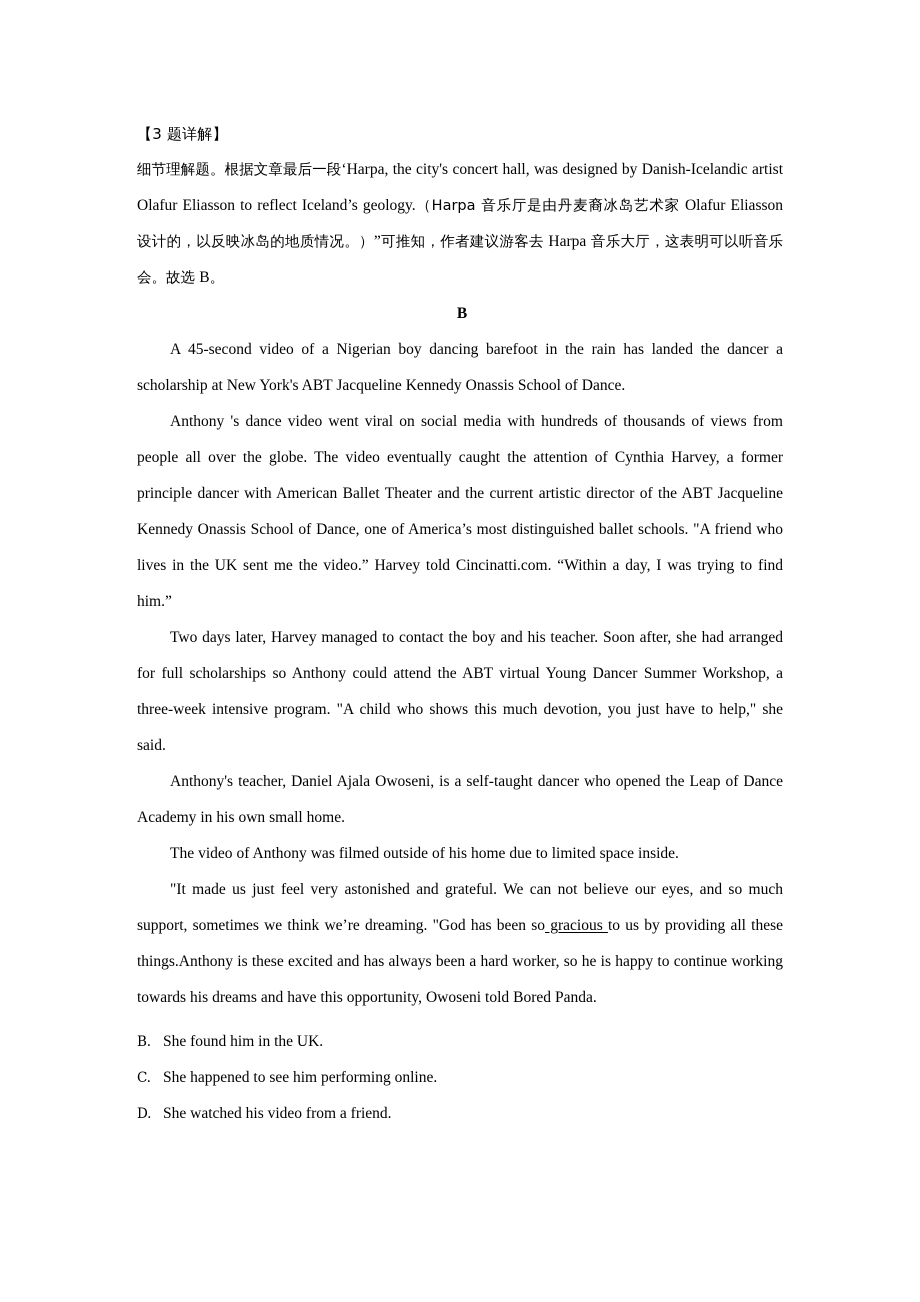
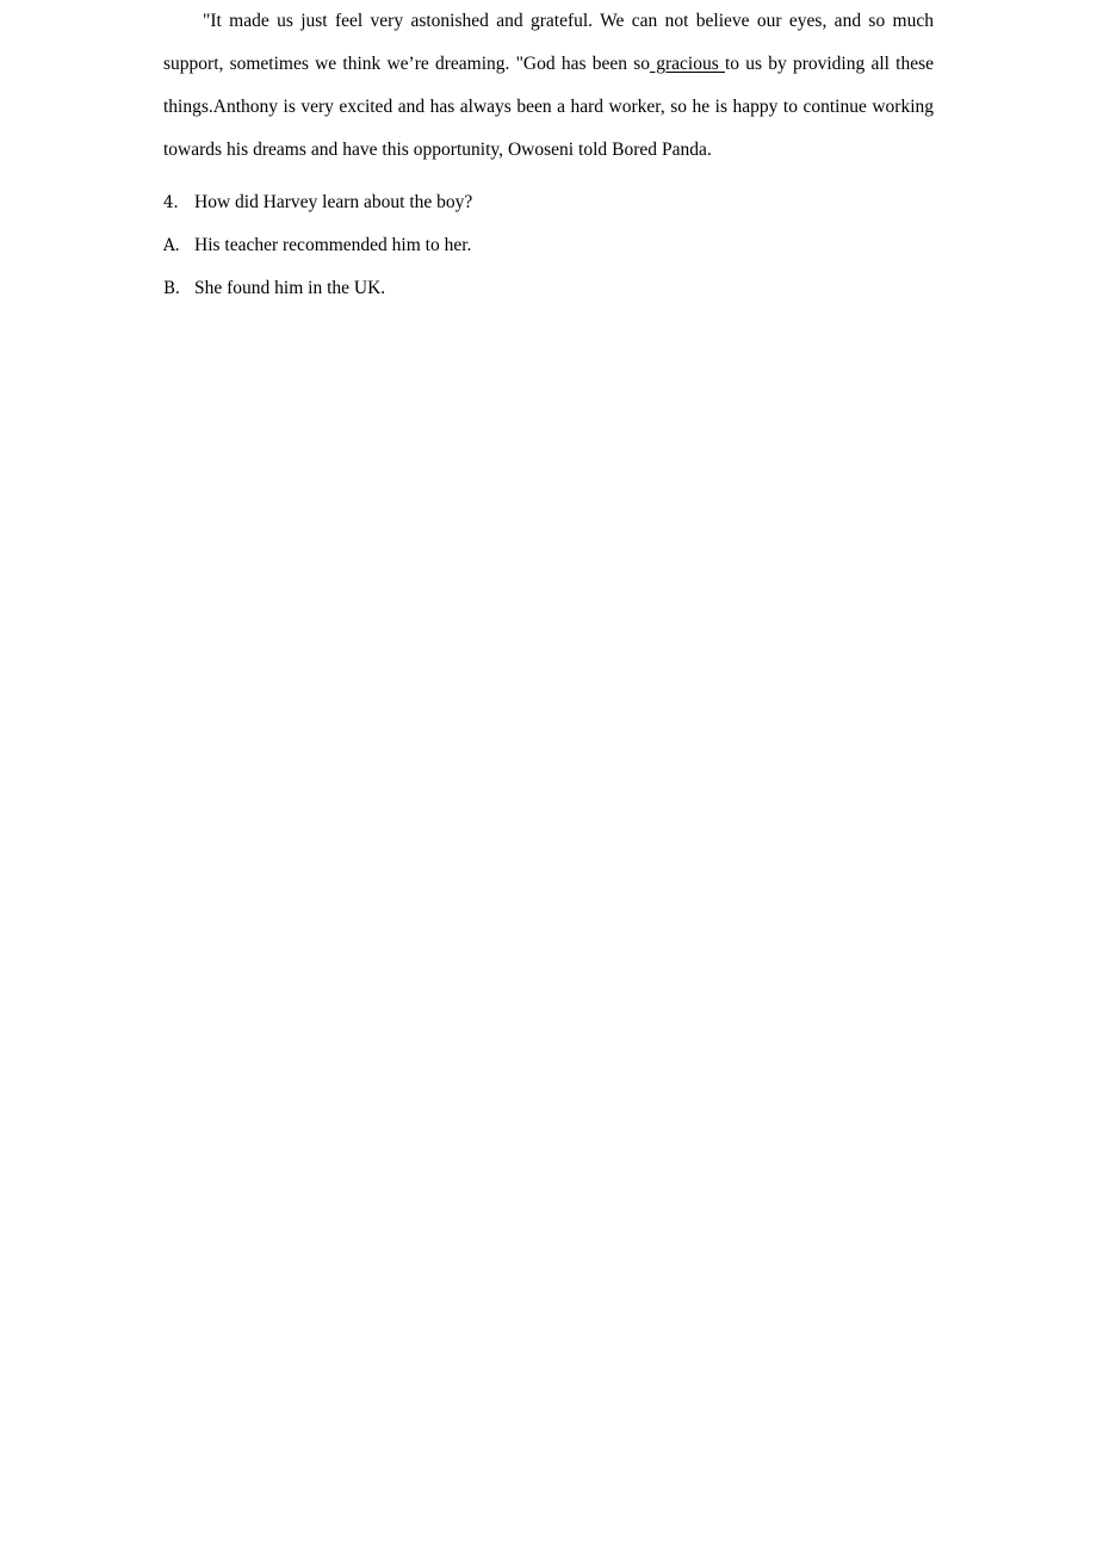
- 【3 题详解】
- 细节理解题。根据文章最后一段‘Harpa, the city's concert hall, was designed by Danish-Icelandic artist Olafur Eliasson to reflect Iceland’s geology.（Harpa 音乐厅是由丹麦裔冰岛艺术家 Olafur Eliasson 设计的，以反映冰岛的地质情况。）”可推知，作者建议游客去 Harpa 音乐大厅，这表明可以听音乐会。故选 B。
- B
- A 45-second video of a Nigerian boy dancing barefoot in the rain has landed the dancer a scholarship at New York's ABT Jacqueline Kennedy Onassis School of Dance.
- Anthony 's dance video went viral on social media with hundreds of thousands of views from people all over the globe. The video eventually caught the attention of Cynthia Harvey, a former principle dancer with American Ballet Theater and the current artistic director of the ABT Jacqueline Kennedy Onassis School of Dance, one of America’s most distinguished ballet schools. "A friend who lives in the UK sent me the video.” Harvey told Cincinatti.com. “Within a day, I was trying to find him.”
- Two days later, Harvey managed to contact the boy and his teacher. Soon after, she had arranged for full scholarships so Anthony could attend the ABT virtual Young Dancer Summer Workshop, a three-week intensive program. "A child who shows this much devotion, you just have to help," she said.
- Anthony's teacher, Daniel Ajala Owoseni, is a self-taught dancer who opened the Leap of Dance Academy in his own small home.
- The video of Anthony was filmed outside of his home due to limited space inside.
- "It made us just feel very astonished and grateful. We can not believe our eyes, and so much support, sometimes we think we’re dreaming. "God has been so gracious to us by providing all these things.Anthony is these excited and has always been a hard worker, so he is happy to continue working towards his dreams and have this opportunity, Owoseni told Bored Panda.
+ "It made us just feel very astonished and grateful. We can not believe our eyes, and so much support, sometimes we think we’re dreaming. "God has been so gracious to us by providing all these things.Anthony is very excited and has always been a hard worker, so he is happy to continue working towards his dreams and have this opportunity, Owoseni told Bored Panda.
+ 4.
+ How did Harvey learn about the boy?
+ A.
+ His teacher recommended him to her.
  B.
  She found him in the UK.
- C.
- She happened to see him performing online.
- D.
- She watched his video from a friend.
